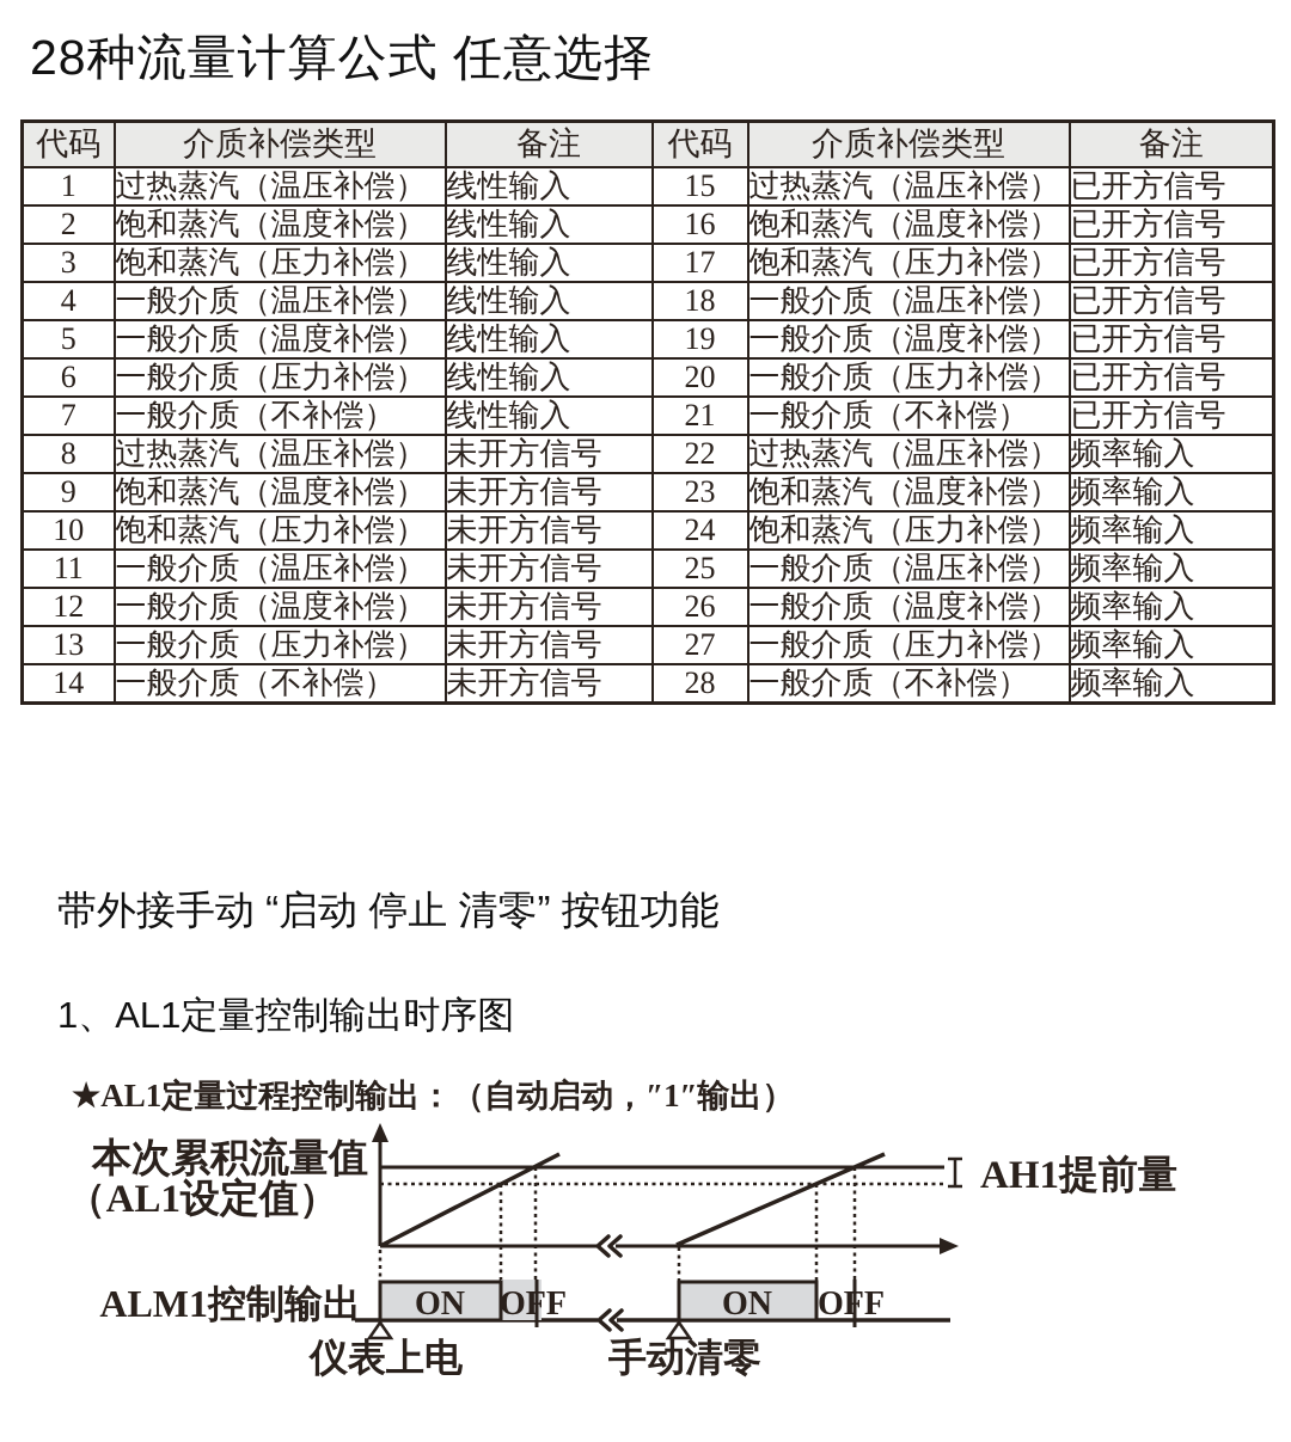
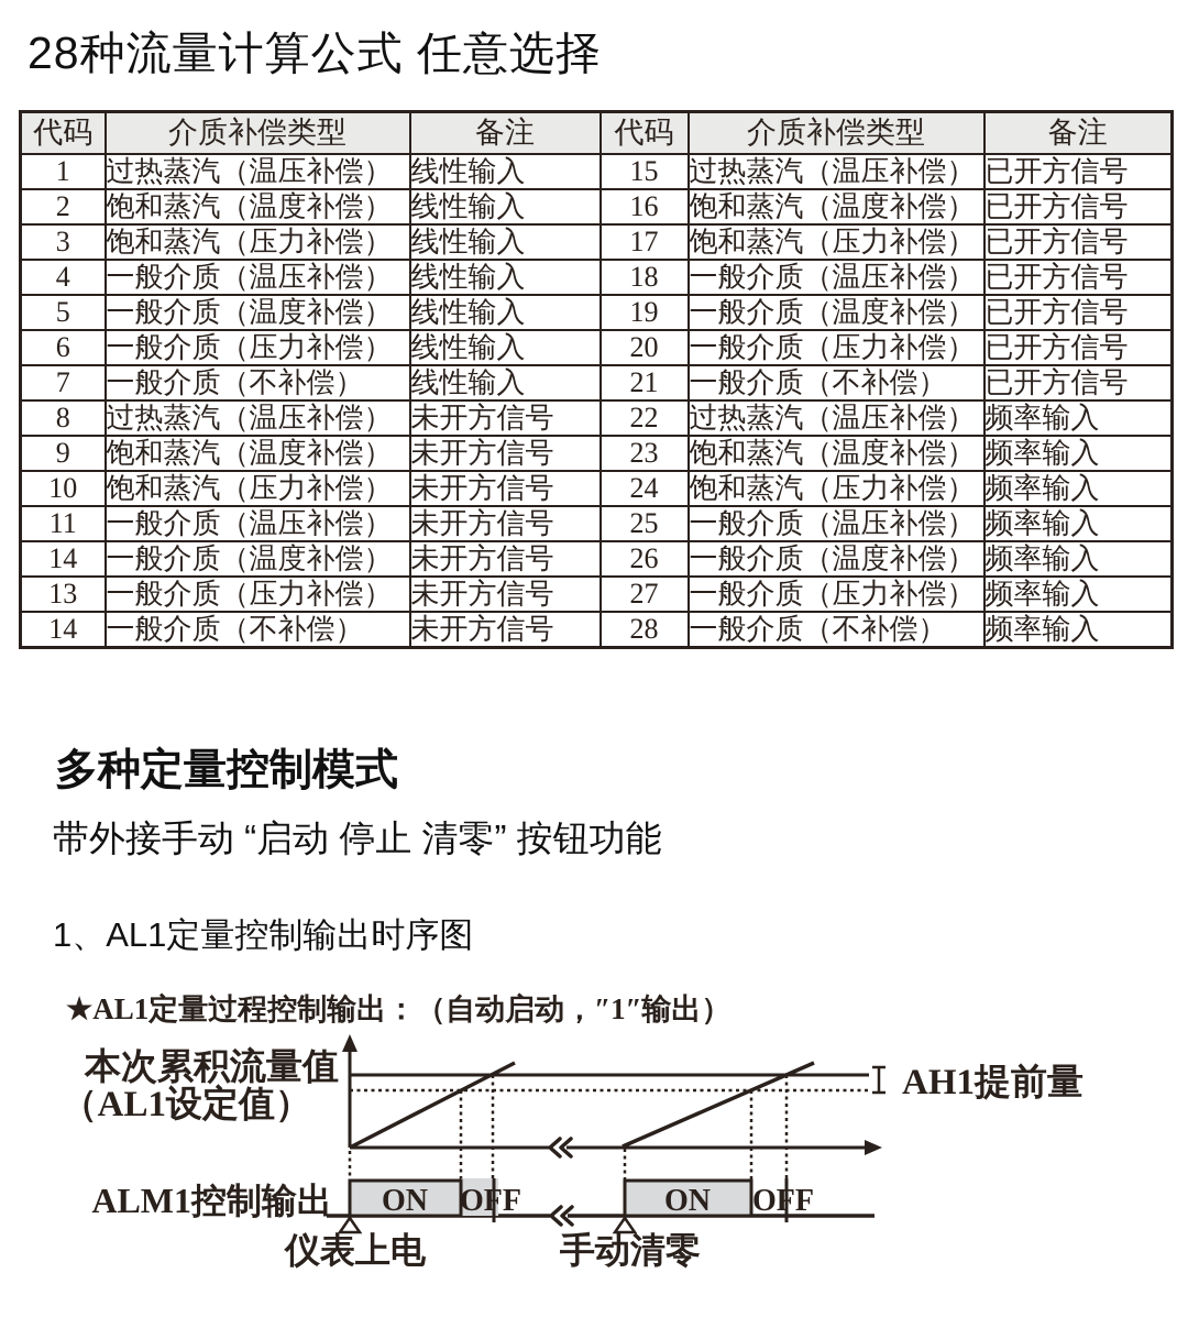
  28种流量计算公式 任意选择
  代码	介质补偿类型	备注	代码	介质补偿类型	备注
  1	过热蒸汽（温压补偿）	线性输入	15	过热蒸汽（温压补偿）	已开方信号
  2	饱和蒸汽（温度补偿）	线性输入	16	饱和蒸汽（温度补偿）	已开方信号
  3	饱和蒸汽（压力补偿）	线性输入	17	饱和蒸汽（压力补偿）	已开方信号
  4	一般介质（温压补偿）	线性输入	18	一般介质（温压补偿）	已开方信号
  5	一般介质（温度补偿）	线性输入	19	一般介质（温度补偿）	已开方信号
  6	一般介质（压力补偿）	线性输入	20	一般介质（压力补偿）	已开方信号
  7	一般介质（不补偿）	线性输入	21	一般介质（不补偿）	已开方信号
  8	过热蒸汽（温压补偿）	未开方信号	22	过热蒸汽（温压补偿）	频率输入
  9	饱和蒸汽（温度补偿）	未开方信号	23	饱和蒸汽（温度补偿）	频率输入
  10	饱和蒸汽（压力补偿）	未开方信号	24	饱和蒸汽（压力补偿）	频率输入
  11	一般介质（温压补偿）	未开方信号	25	一般介质（温压补偿）	频率输入
- 12	一般介质（温度补偿）	未开方信号	26	一般介质（温度补偿）	频率输入
+ 14	一般介质（温度补偿）	未开方信号	26	一般介质（温度补偿）	频率输入
  13	一般介质（压力补偿）	未开方信号	27	一般介质（压力补偿）	频率输入
  14	一般介质（不补偿）	未开方信号	28	一般介质（不补偿）	频率输入
+ 多种定量控制模式
  带外接手动 “启动 停止 清零” 按钮功能
  1、AL1定量控制输出时序图
  ★AL1定量过程控制输出：（自动启动，″1″输出）
  本次累积流量值
  （AL1设定值）
  AH1提前量
  ALM1控制输出
  ON
  OFF
  ON
  OFF
  仪表上电
  手动清零
